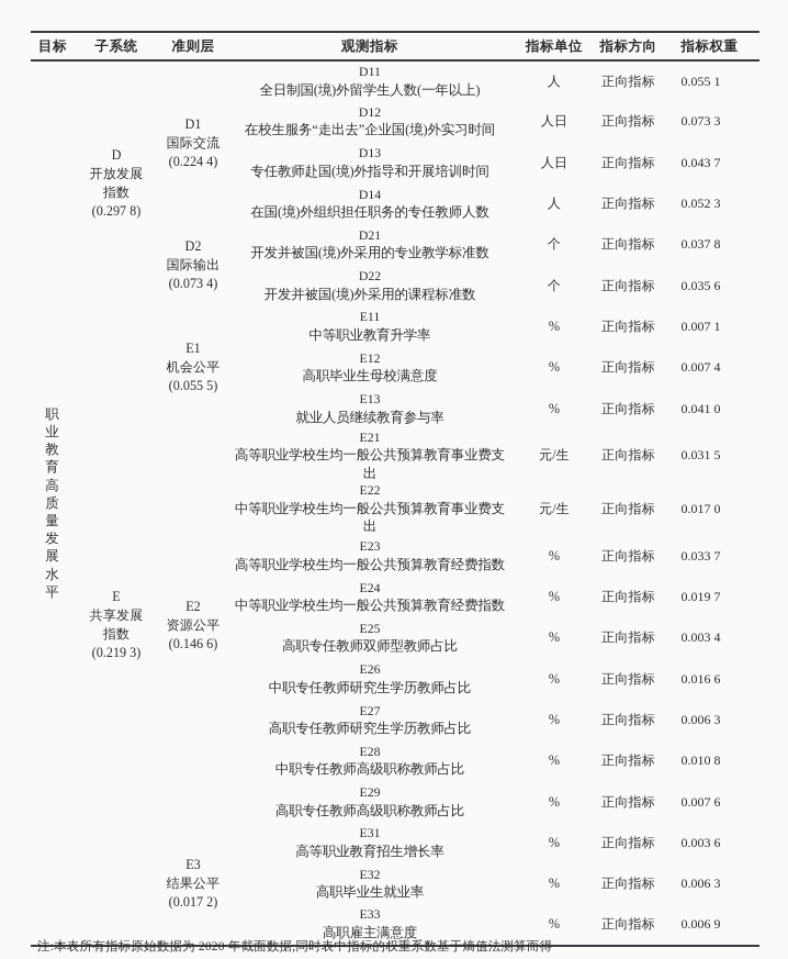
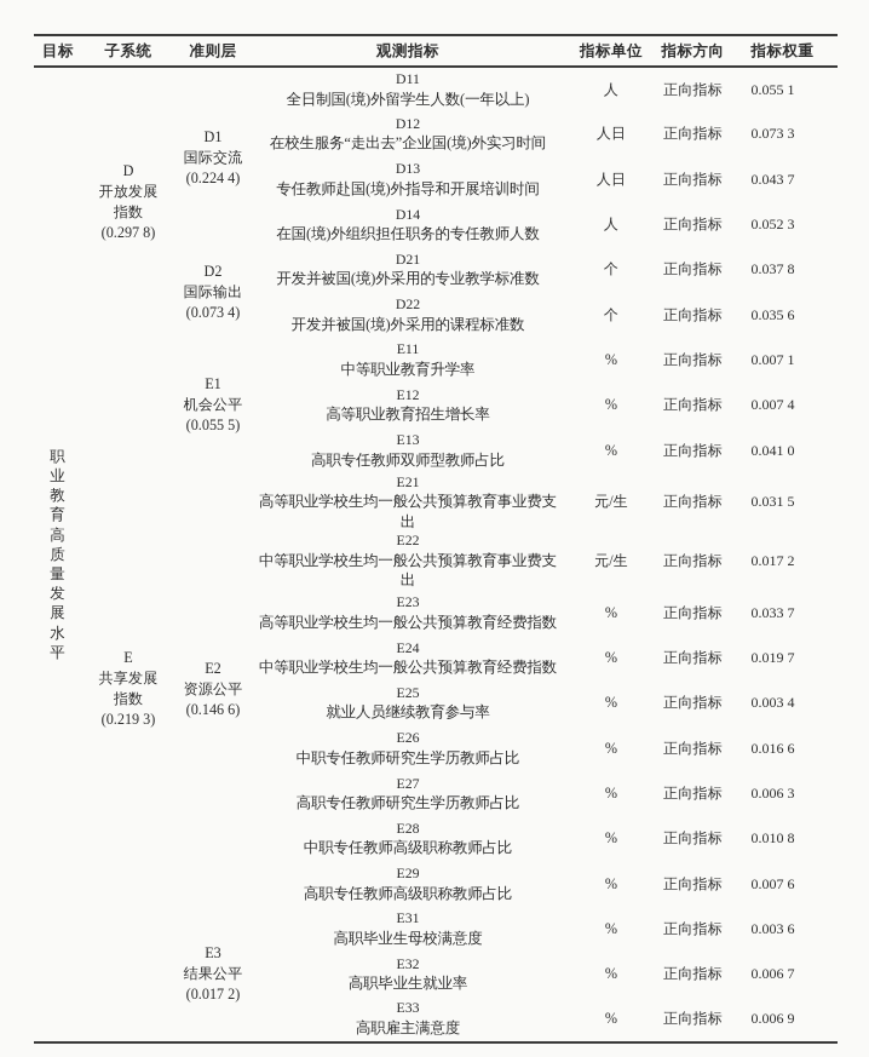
  目标	子系统	准则层	观测指标	指标单位	指标方向	指标权重
  职 业 教 育 高 质 量 发 展 水 平	D 开放发展 指数 (0.297 8)	D1 国际交流 (0.224 4)	D11全日制国(境)外留学生人数(一年以上)	人	正向指标	0.055 1
  D12在校生服务“走出去”企业国(境)外实习时间	人日	正向指标	0.073 3
  D13专任教师赴国(境)外指导和开展培训时间	人日	正向指标	0.043 7
  D14在国(境)外组织担任职务的专任教师人数	人	正向指标	0.052 3
  D2 国际输出 (0.073 4)	D21开发并被国(境)外采用的专业教学标准数	个	正向指标	0.037 8
  D22开发并被国(境)外采用的课程标准数	个	正向指标	0.035 6
  E 共享发展 指数 (0.219 3)	E1 机会公平 (0.055 5)	E11中等职业教育升学率	%	正向指标	0.007 1
- E12高职毕业生母校满意度	%	正向指标	0.007 4
+ E12高等职业教育招生增长率	%	正向指标	0.007 4
- E13就业人员继续教育参与率	%	正向指标	0.041 0
+ E13高职专任教师双师型教师占比	%	正向指标	0.041 0
  E2 资源公平 (0.146 6)	E21高等职业学校生均一般公共预算教育事业费支出	元/生	正向指标	0.031 5
- E22中等职业学校生均一般公共预算教育事业费支出	元/生	正向指标	0.017 0
+ E22中等职业学校生均一般公共预算教育事业费支出	元/生	正向指标	0.017 2
  E23高等职业学校生均一般公共预算教育经费指数	%	正向指标	0.033 7
  E24中等职业学校生均一般公共预算教育经费指数	%	正向指标	0.019 7
- E25高职专任教师双师型教师占比	%	正向指标	0.003 4
+ E25就业人员继续教育参与率	%	正向指标	0.003 4
  E26中职专任教师研究生学历教师占比	%	正向指标	0.016 6
  E27高职专任教师研究生学历教师占比	%	正向指标	0.006 3
  E28中职专任教师高级职称教师占比	%	正向指标	0.010 8
  E29高职专任教师高级职称教师占比	%	正向指标	0.007 6
- E3 结果公平 (0.017 2)	E31高等职业教育招生增长率	%	正向指标	0.003 6
+ E3 结果公平 (0.017 2)	E31高职毕业生母校满意度	%	正向指标	0.003 6
- E32高职毕业生就业率	%	正向指标	0.006 3
+ E32高职毕业生就业率	%	正向指标	0.006 7
  E33高职雇主满意度	%	正向指标	0.006 9
- 注:本表所有指标原始数据为 2020 年截面数据,同时表中指标的权重系数基于熵值法测算而得
